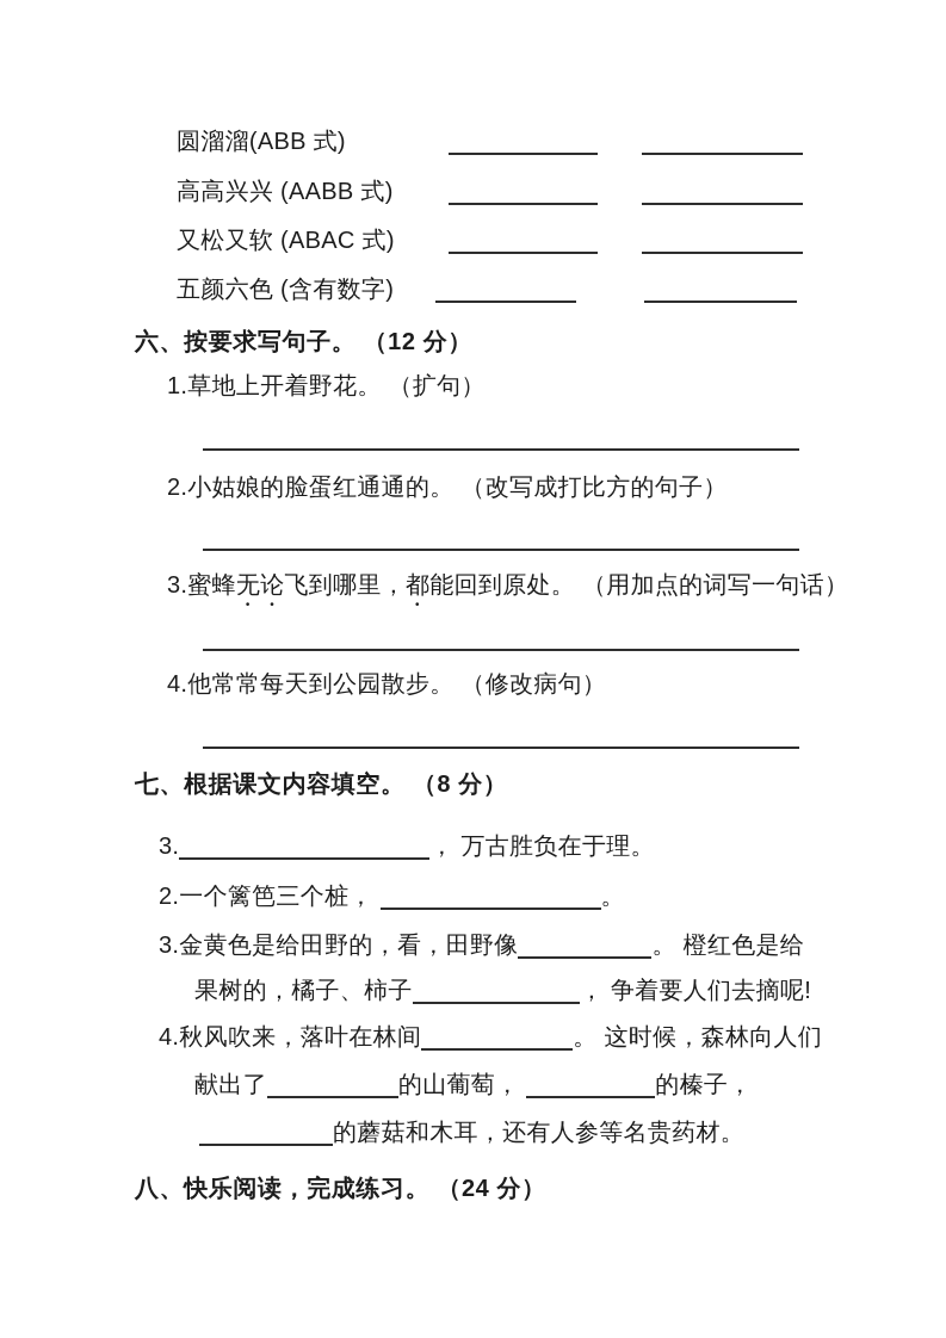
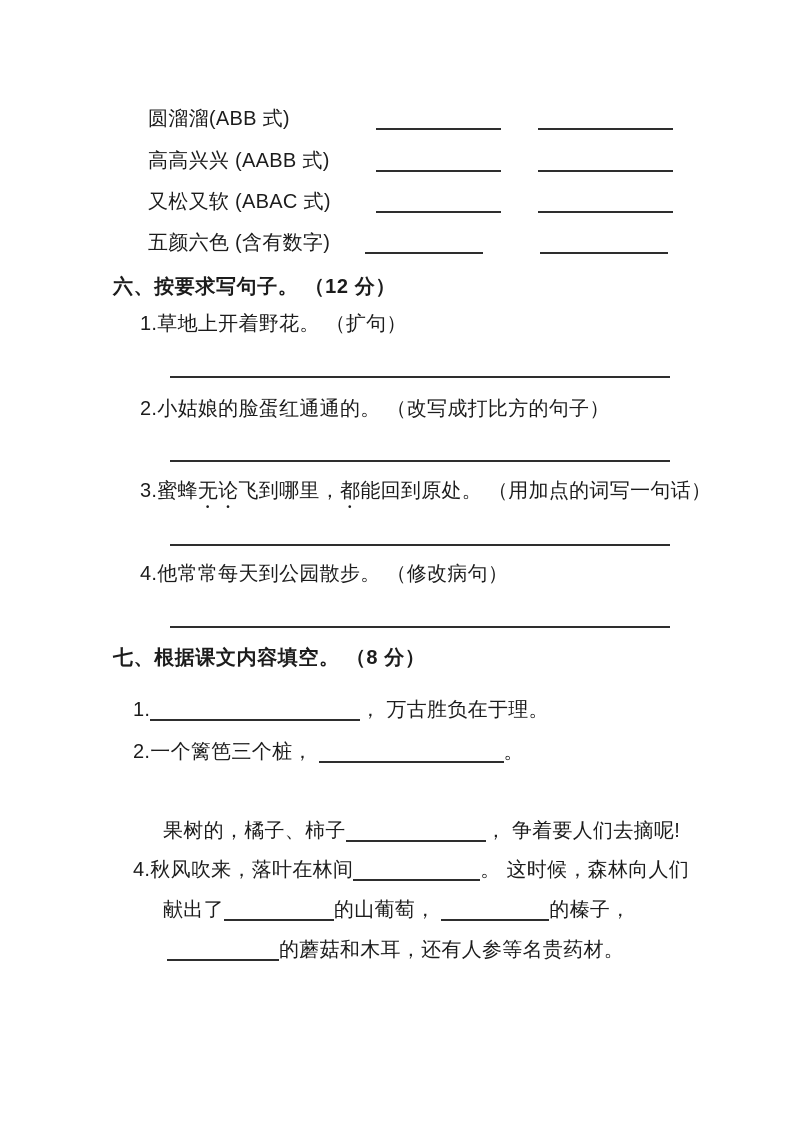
  圆溜溜(ABB 式)
  高高兴兴 (AABB 式)
  又松又软 (ABAC 式)
  五颜六色 (含有数字)
  六、按要求写句子。 （12 分）
  1.草地上开着野花。 （扩句）
  2.小姑娘的脸蛋红通通的。 （改写成打比方的句子）
  3.蜜蜂无论飞到哪里，都能回到原处。 （用加点的词写一句话）
  4.他常常每天到公园散步。 （修改病句）
  七、根据课文内容填空。 （8 分）
- 3. ， 万古胜负在于理。
+ 1. ， 万古胜负在于理。
  2.一个篱笆三个桩， 。
- 3.金黄色是给田野的，看，田野像 。 橙红色是给
  果树的，橘子、柿子 ， 争着要人们去摘呢!
  4.秋风吹来，落叶在林间 。 这时候，森林向人们
  献出了 的山葡萄， 的榛子，
  的蘑菇和木耳，还有人参等名贵药材。
- 八、快乐阅读，完成练习。 （24 分）
